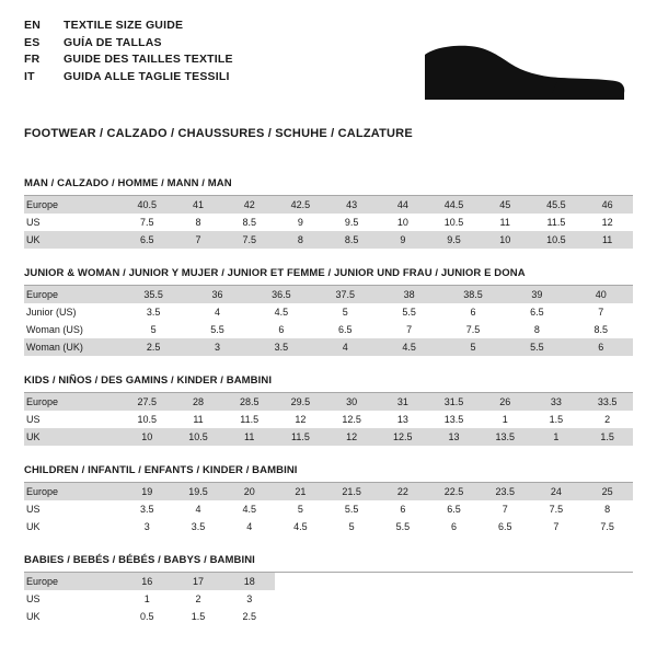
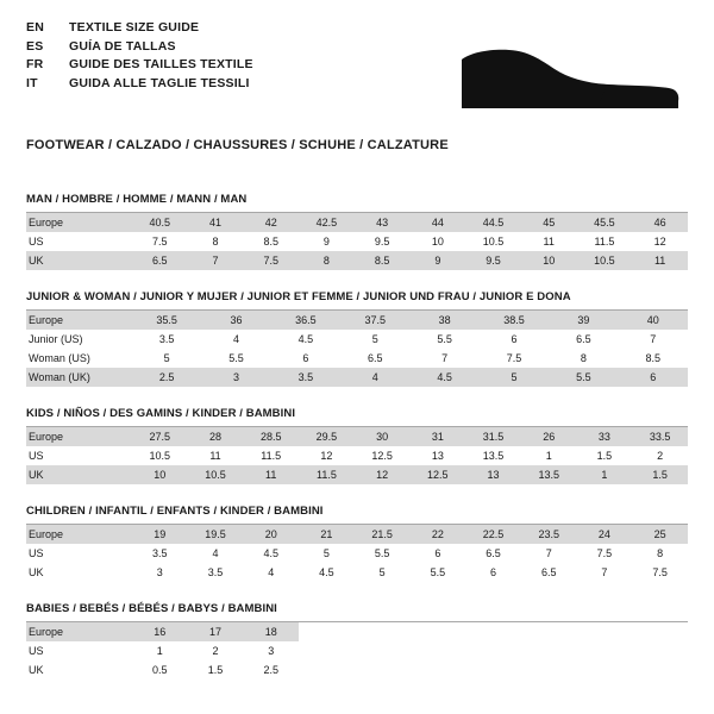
  EN	TEXTILE SIZE GUIDE
  ES	GUÍA DE TALLAS
  FR	GUIDE DES TAILLES TEXTILE
  IT	GUIDA ALLE TAGLIE TESSILI
  FOOTWEAR / CALZADO / CHAUSSURES / SCHUHE / CALZATURE
- MAN / CALZADO / HOMME / MANN / MAN
+ MAN / HOMBRE / HOMME / MANN / MAN
  Europe	40.5	41	42	42.5	43	44	44.5	45	45.5	46
  US	7.5	8	8.5	9	9.5	10	10.5	11	11.5	12
  UK	6.5	7	7.5	8	8.5	9	9.5	10	10.5	11
  JUNIOR & WOMAN / JUNIOR Y MUJER / JUNIOR ET FEMME / JUNIOR UND FRAU / JUNIOR E DONA
  Europe	35.5	36	36.5	37.5	38	38.5	39	40
  Junior (US)	3.5	4	4.5	5	5.5	6	6.5	7
  Woman (US)	5	5.5	6	6.5	7	7.5	8	8.5
  Woman (UK)	2.5	3	3.5	4	4.5	5	5.5	6
  KIDS / NIÑOS / DES GAMINS / KINDER / BAMBINI
  Europe	27.5	28	28.5	29.5	30	31	31.5	26	33	33.5
  US	10.5	11	11.5	12	12.5	13	13.5	1	1.5	2
  UK	10	10.5	11	11.5	12	12.5	13	13.5	1	1.5
  CHILDREN / INFANTIL / ENFANTS / KINDER / BAMBINI
  Europe	19	19.5	20	21	21.5	22	22.5	23.5	24	25
  US	3.5	4	4.5	5	5.5	6	6.5	7	7.5	8
  UK	3	3.5	4	4.5	5	5.5	6	6.5	7	7.5
  BABIES / BEBÉS / BÉBÉS / BABYS / BAMBINI
  Europe	16	17	18
  US	1	2	3
  UK	0.5	1.5	2.5
